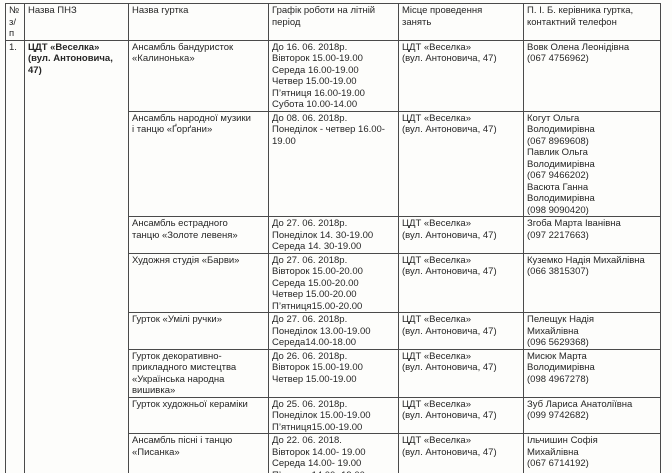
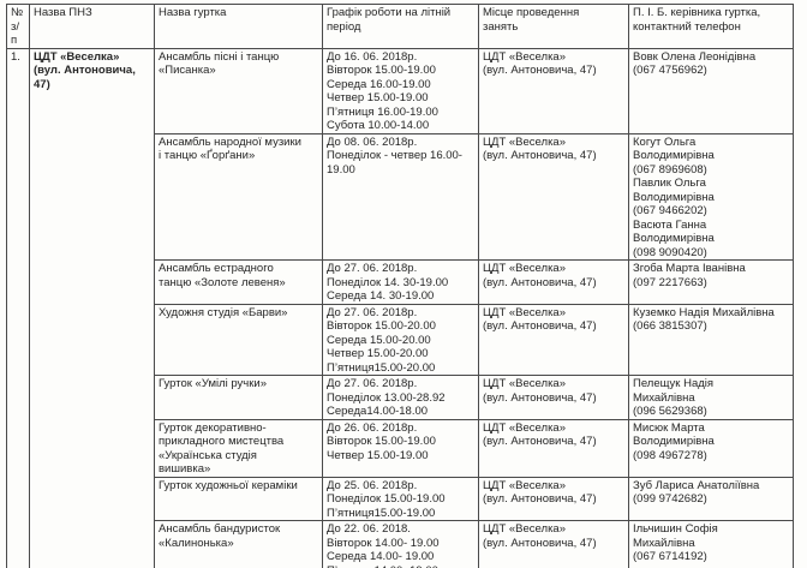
  № з/ п	Назва ПНЗ	Назва гуртка	Графік роботи на літній період	Місце проведення занять	П. І. Б. керівника гуртка, контактний телефон
- 1.	ЦДТ «Веселка» (вул. Антоновича, 47)	Ансамбль бандуристок «Калинонька»	До 16. 06. 2018р. Вівторок 15.00-19.00 Середа 16.00-19.00 Четвер 15.00-19.00 П’ятниця 16.00-19.00 Субота 10.00-14.00	ЦДТ «Веселка» (вул. Антоновича, 47)	Вовк Олена Леонідівна (067 4756962)
+ 1.	ЦДТ «Веселка» (вул. Антоновича, 47)	Ансамбль пісні і танцю «Писанка»	До 16. 06. 2018р. Вівторок 15.00-19.00 Середа 16.00-19.00 Четвер 15.00-19.00 П’ятниця 16.00-19.00 Субота 10.00-14.00	ЦДТ «Веселка» (вул. Антоновича, 47)	Вовк Олена Леонідівна (067 4756962)
  Ансамбль народної музики і танцю «Ґорґани»	До 08. 06. 2018р. Понеділок - четвер 16.00- 19.00	ЦДТ «Веселка» (вул. Антоновича, 47)	Когут Ольга Володимирівна (067 8969608) Павлик Ольга Володимирівна (067 9466202) Васюта Ганна Володимирівна (098 9090420)
  Ансамбль естрадного танцю «Золоте левеня»	До 27. 06. 2018р. Понеділок 14. 30-19.00 Середа 14. 30-19.00	ЦДТ «Веселка» (вул. Антоновича, 47)	Згоба Марта Іванівна (097 2217663)
  Художня студія «Барви»	До 27. 06. 2018р. Вівторок 15.00-20.00 Середа 15.00-20.00 Четвер 15.00-20.00 П’ятниця15.00-20.00	ЦДТ «Веселка» (вул. Антоновича, 47)	Куземко Надія Михайлівна (066 3815307)
- Гурток «Умілі ручки»	До 27. 06. 2018р. Понеділок 13.00-19.00 Середа14.00-18.00	ЦДТ «Веселка» (вул. Антоновича, 47)	Пелещук Надія Михайлівна (096 5629368)
+ Гурток «Умілі ручки»	До 27. 06. 2018р. Понеділок 13.00-28.92 Середа14.00-18.00	ЦДТ «Веселка» (вул. Антоновича, 47)	Пелещук Надія Михайлівна (096 5629368)
- Гурток декоративно- прикладного мистецтва «Українська народна вишивка»	До 26. 06. 2018р. Вівторок 15.00-19.00 Четвер 15.00-19.00	ЦДТ «Веселка» (вул. Антоновича, 47)	Мисюк Марта Володимирівна (098 4967278)
+ Гурток декоративно- прикладного мистецтва «Українська студія вишивка»	До 26. 06. 2018р. Вівторок 15.00-19.00 Четвер 15.00-19.00	ЦДТ «Веселка» (вул. Антоновича, 47)	Мисюк Марта Володимирівна (098 4967278)
  Гурток художньої кераміки	До 25. 06. 2018р. Понеділок 15.00-19.00 П’ятниця15.00-19.00	ЦДТ «Веселка» (вул. Антоновича, 47)	Зуб Лариса Анатоліївна (099 9742682)
- Ансамбль пісні і танцю «Писанка»	До 22. 06. 2018. Вівторок 14.00- 19.00 Середа 14.00- 19.00	ЦДТ «Веселка» (вул. Антоновича, 47)	Ільчишин Софія Михайлівна (067 6714192)
+ Ансамбль бандуристок «Калинонька»	До 22. 06. 2018. Вівторок 14.00- 19.00 Середа 14.00- 19.00	ЦДТ «Веселка» (вул. Антоновича, 47)	Ільчишин Софія Михайлівна (067 6714192)
